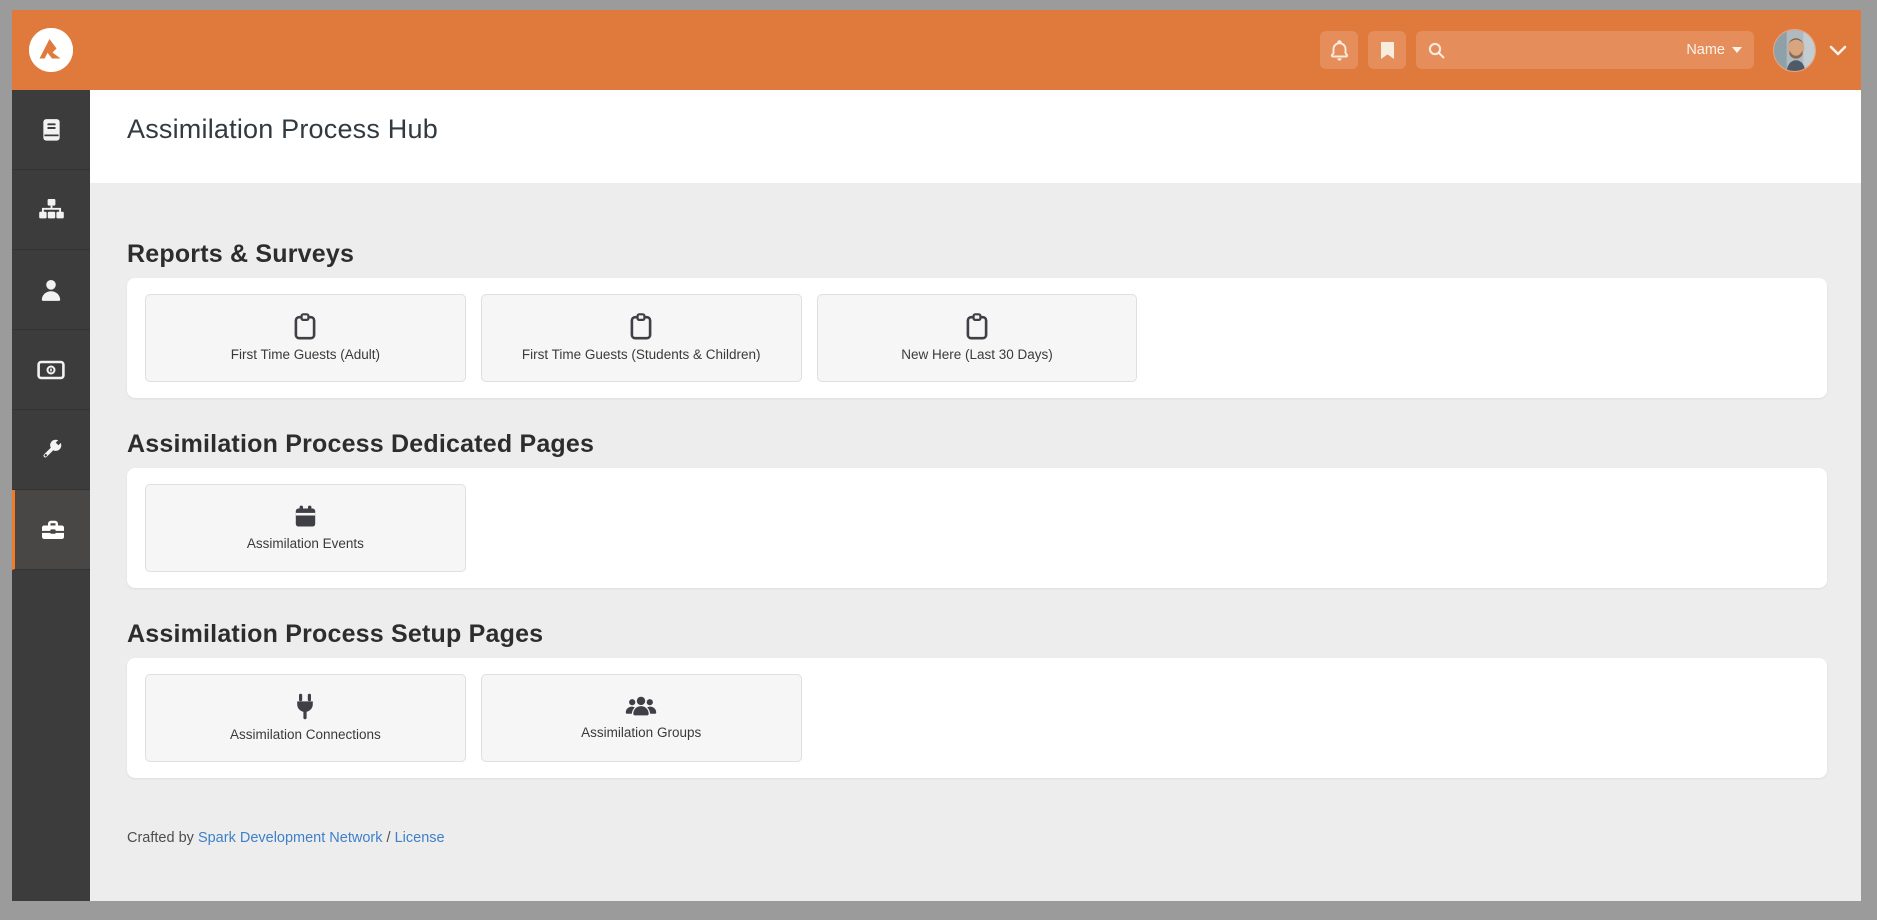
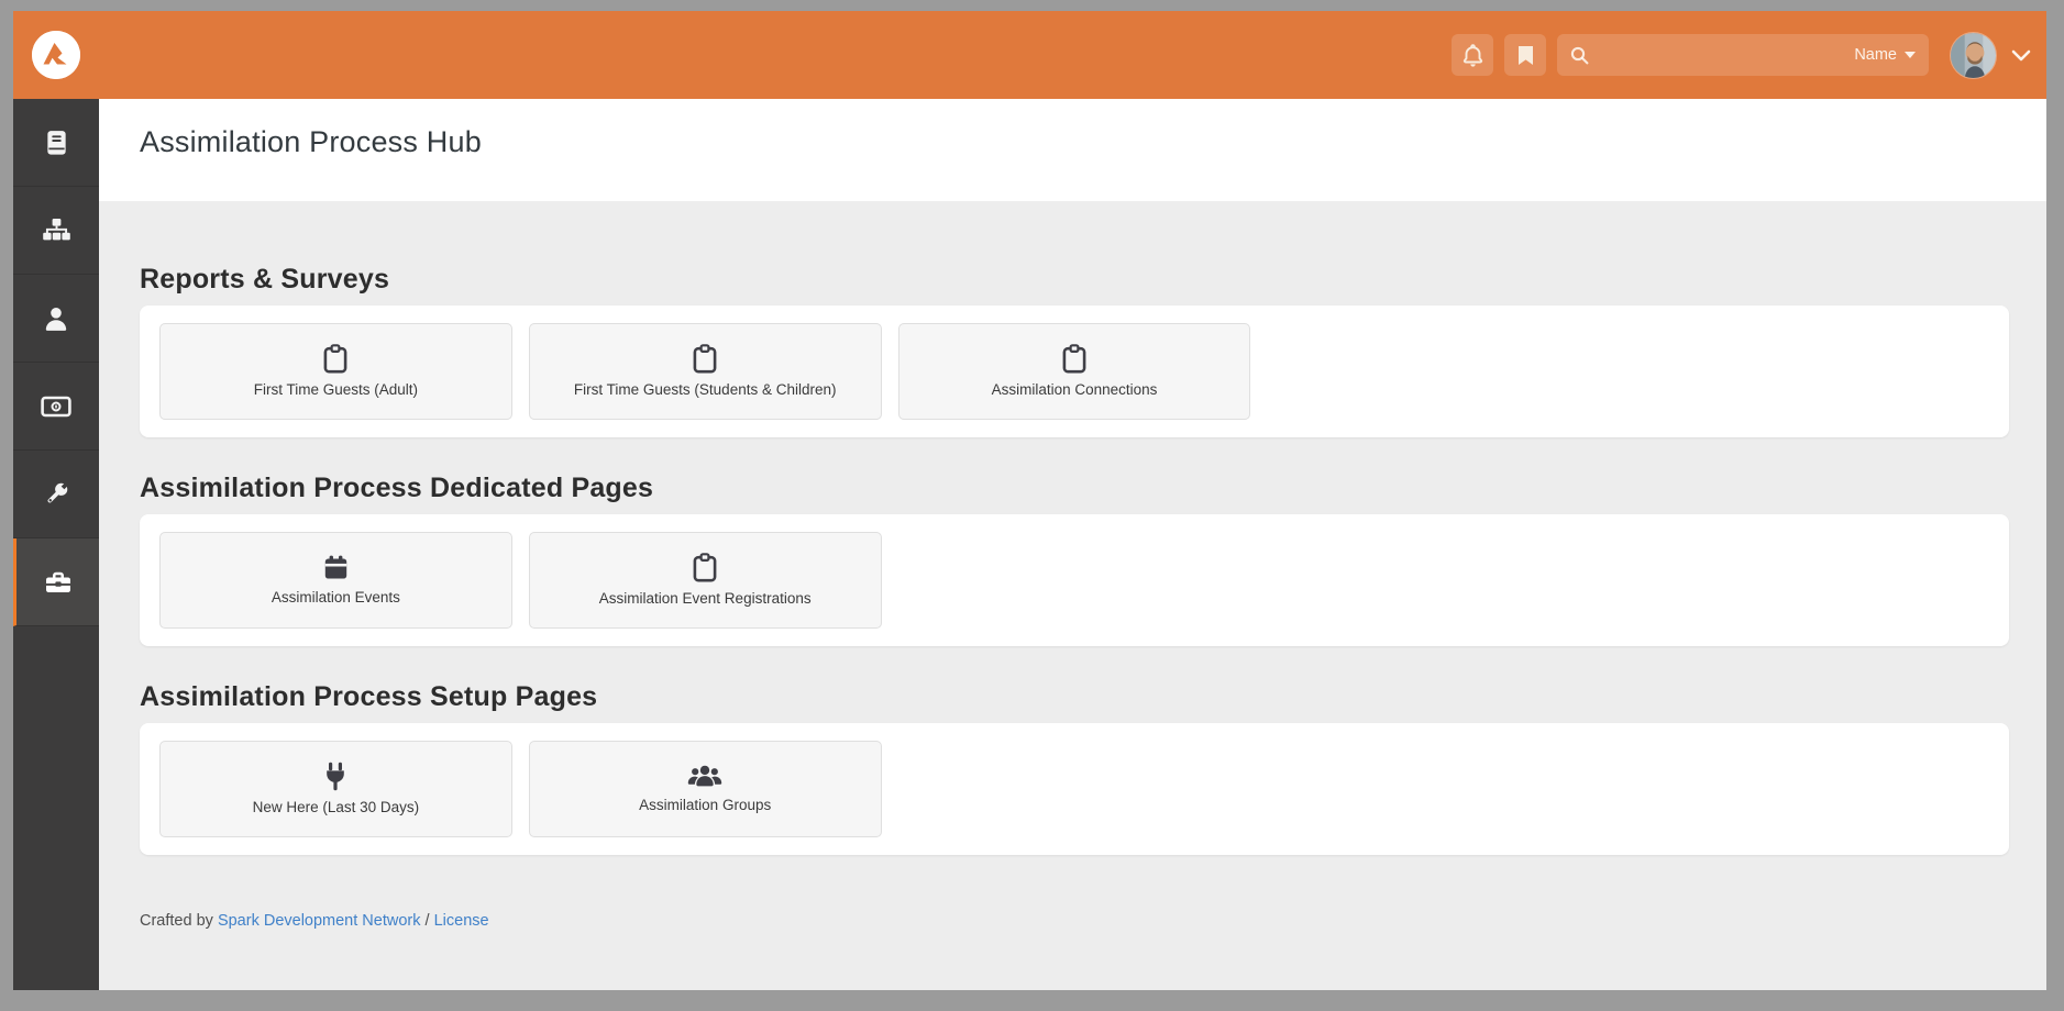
  Name
  Assimilation Process Hub
  Reports & Surveys
  First Time Guests (Adult)
  First Time Guests (Students & Children)
- New Here (Last 30 Days)
+ Assimilation Connections
  Assimilation Process Dedicated Pages
  Assimilation Events
+ Assimilation Event Registrations
  Assimilation Process Setup Pages
- Assimilation Connections
+ New Here (Last 30 Days)
  Assimilation Groups
  Crafted by Spark Development Network / License
